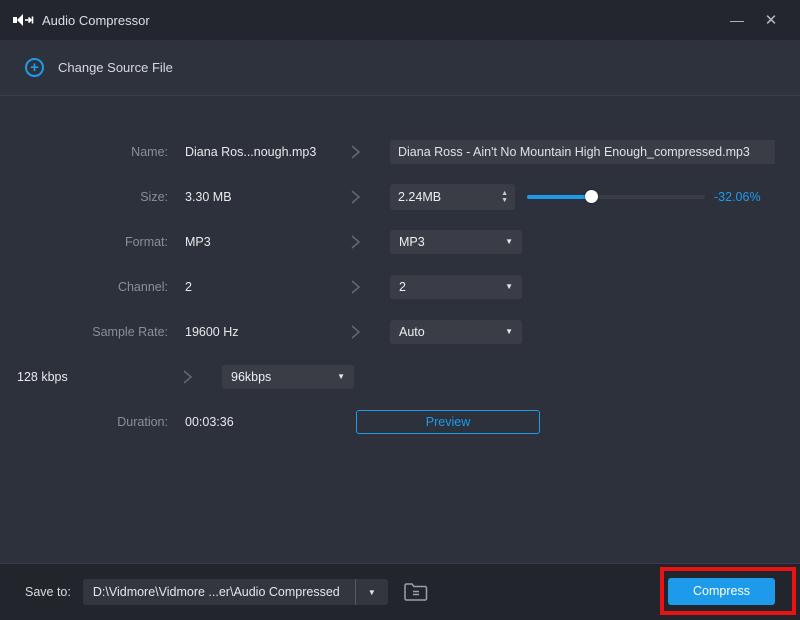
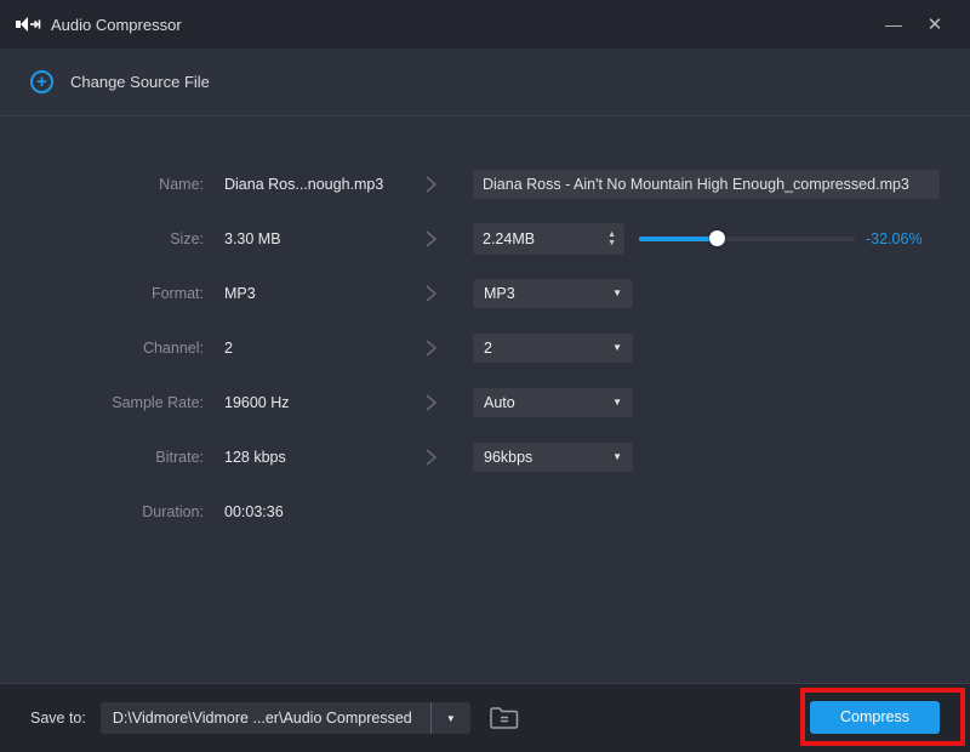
  Audio Compressor
  —
  ✕
  +
  Change Source File
  Name:
  Diana Ros...nough.mp3
  Diana Ross - Ain't No Mountain High Enough_compressed.mp3
  Size:
  3.30 MB
  2.24MB
  -32.06%
  Format:
  MP3
  MP3
  ▼
  Channel:
  2
  2
  ▼
  Sample Rate:
  19600 Hz
  Auto
  ▼
+ Bitrate:
  128 kbps
  96kbps
  ▼
  Duration:
  00:03:36
- Preview
  Save to:
  D:\Vidmore\Vidmore ...er\Audio Compressed
  ▼
  Compress
